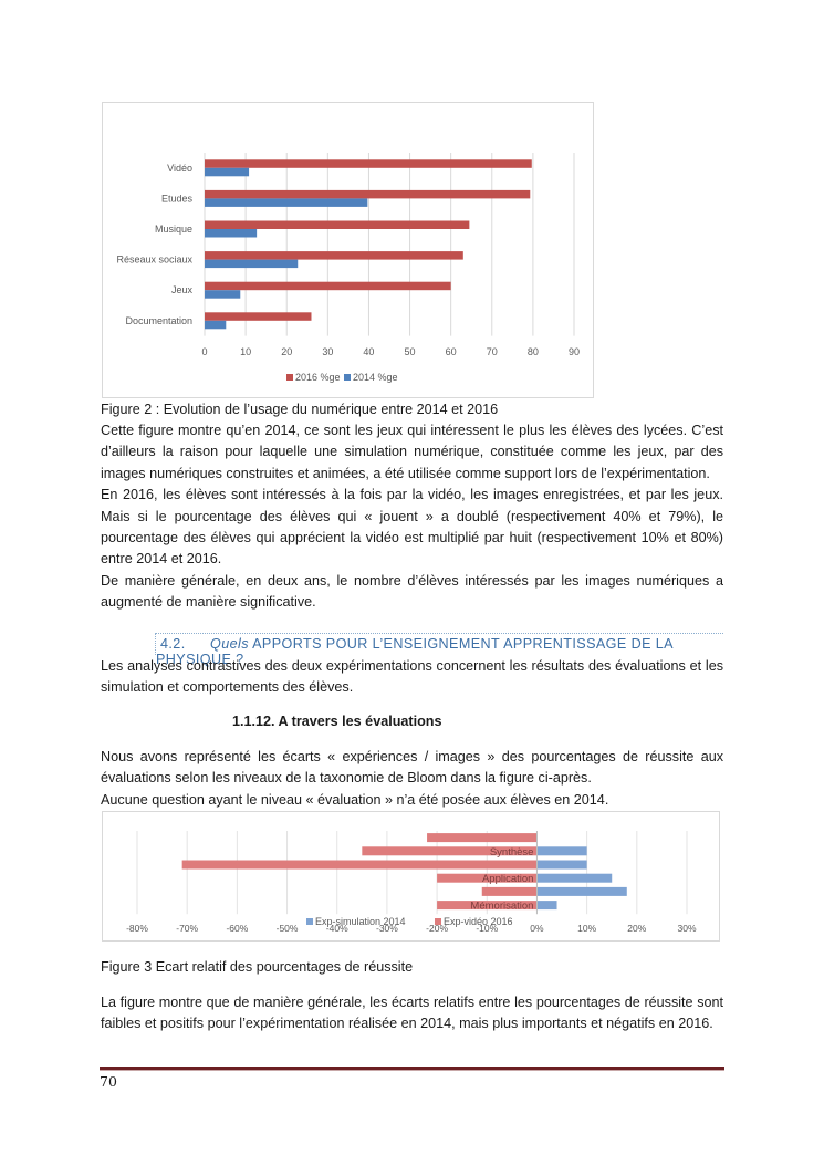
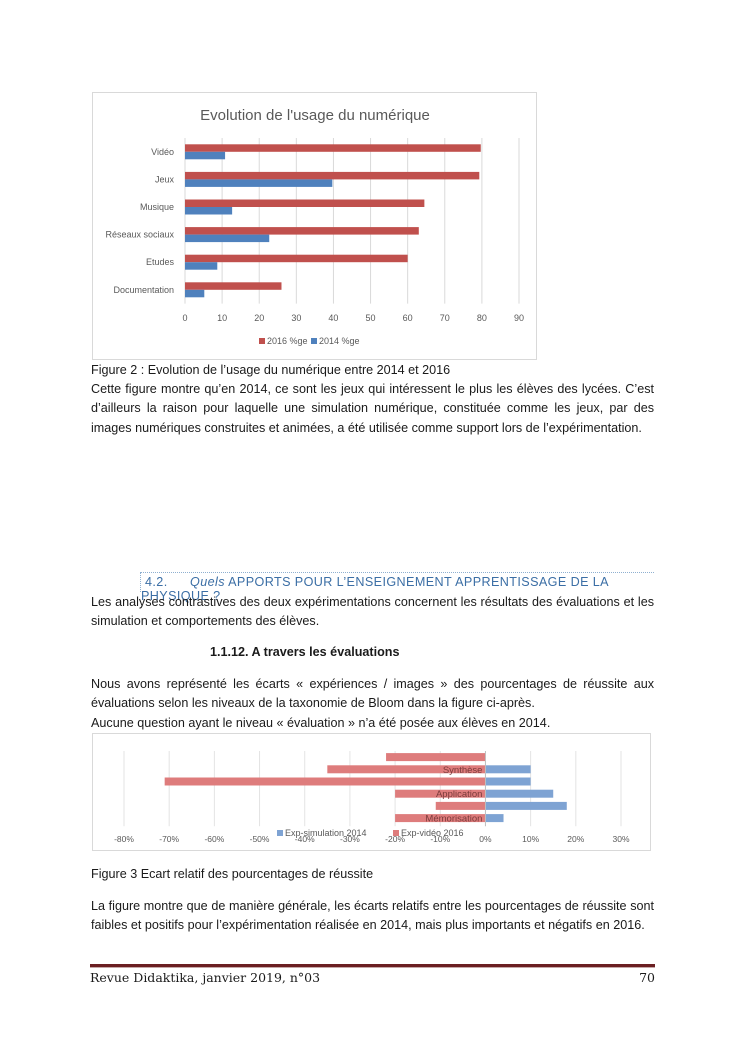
+ Evolution de l'usage du numérique
  0
  10
  20
  30
  40
  50
  60
  70
  80
  90
  Vidéo
- Etudes
+ Jeux
  Musique
  Réseaux sociaux
- Jeux
+ Etudes
  Documentation
  2016 %ge
  2014 %ge
  Figure 2 : Evolution de l’usage du numérique entre 2014 et 2016
  Cette figure montre qu’en 2014, ce sont les jeux qui intéressent le plus les élèves des lycées. C’est d’ailleurs la raison pour laquelle une simulation numérique, constituée comme les jeux, par des images numériques construites et animées, a été utilisée comme support lors de l’expérimentation.
- En 2016, les élèves sont intéressés à la fois par la vidéo, les images enregistrées, et par les jeux. Mais si le pourcentage des élèves qui « jouent » a doublé (respectivement 40% et 79%), le pourcentage des élèves qui apprécient la vidéo est multiplié par huit (respectivement 10% et 80%) entre 2014 et 2016.
- De manière générale, en deux ans, le nombre d’élèves intéressés par les images numériques a augmenté de manière significative.
  4.2. Quels APPORTS POUR L’ENSEIGNEMENT APPRENTISSAGE DE LA PHYSIQUE ?
  Les analyses contrastives des deux expérimentations concernent les résultats des évaluations et les simulation et comportements des élèves.
  1.1.12. A travers les évaluations
  Nous avons représenté les écarts « expériences / images » des pourcentages de réussite aux évaluations selon les niveaux de la taxonomie de Bloom dans la figure ci-après.
  Aucune question ayant le niveau « évaluation » n’a été posée aux élèves en 2014.
  -80%
  -70%
  -60%
  -50%
  -40%
  -30%
  -20%
  -10%
  0%
  10%
  20%
  30%
  Synthèse
  Application
  Mémorisation
  Exp-simulation 2014
  Exp-vidéo 2016
  Figure 3 Ecart relatif des pourcentages de réussite
  La figure montre que de manière générale, les écarts relatifs entre les pourcentages de réussite sont faibles et positifs pour l’expérimentation réalisée en 2014, mais plus importants et négatifs en 2016.
+ Revue Didaktika, janvier 2019, n°03
  70
